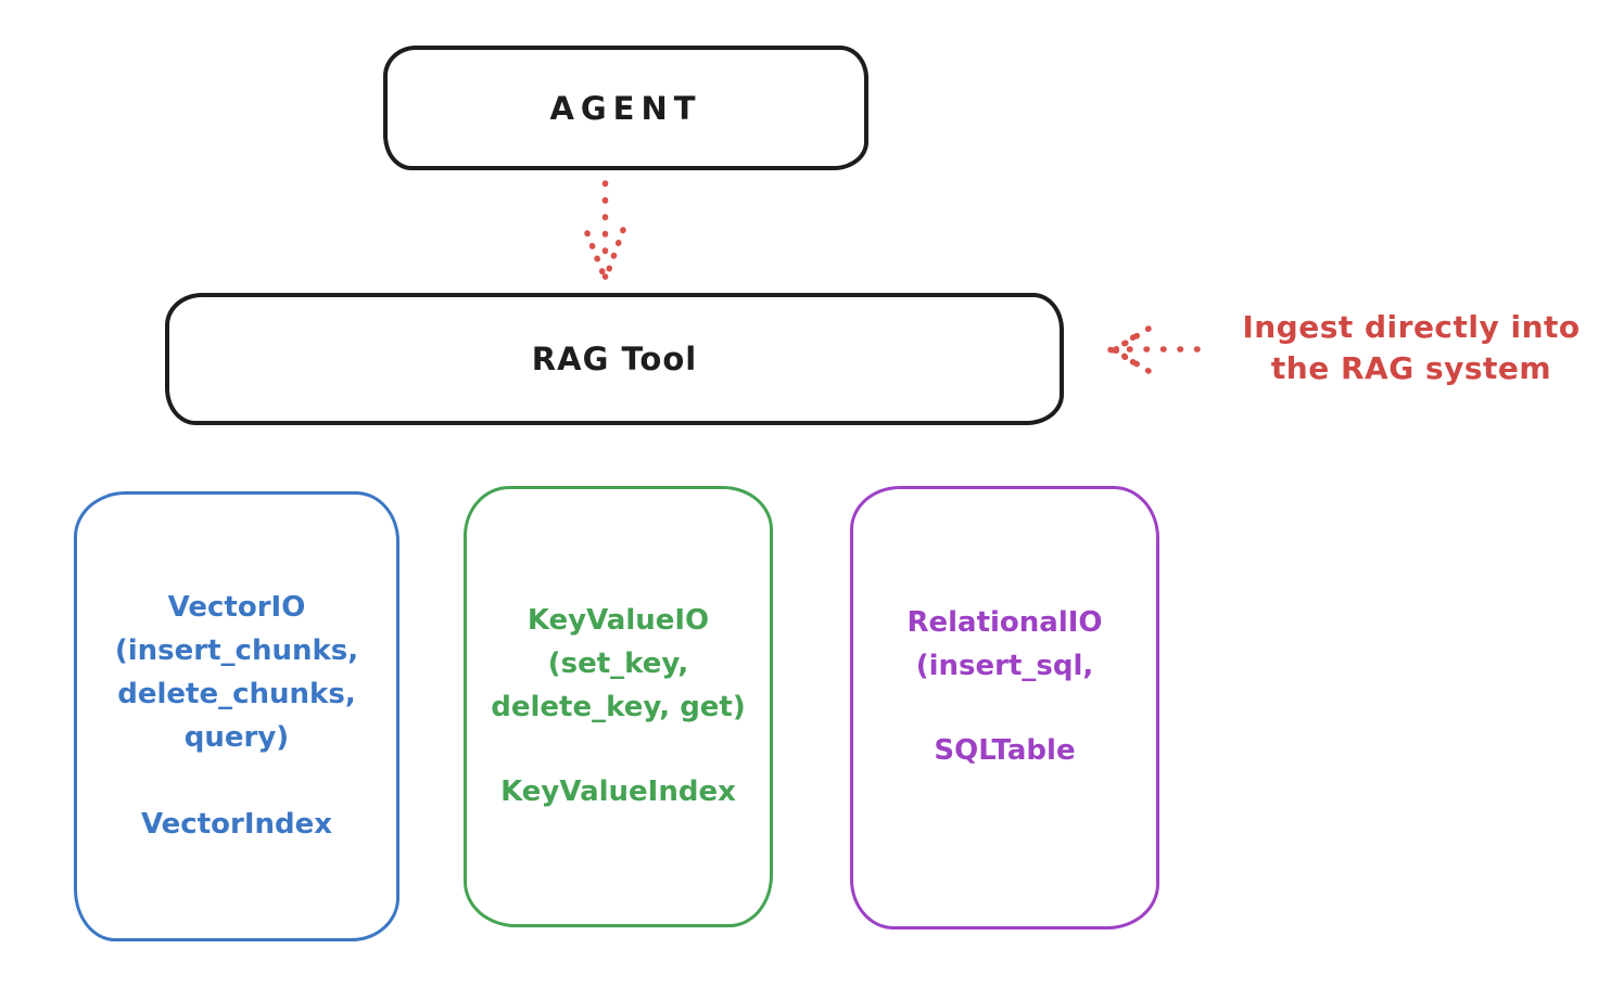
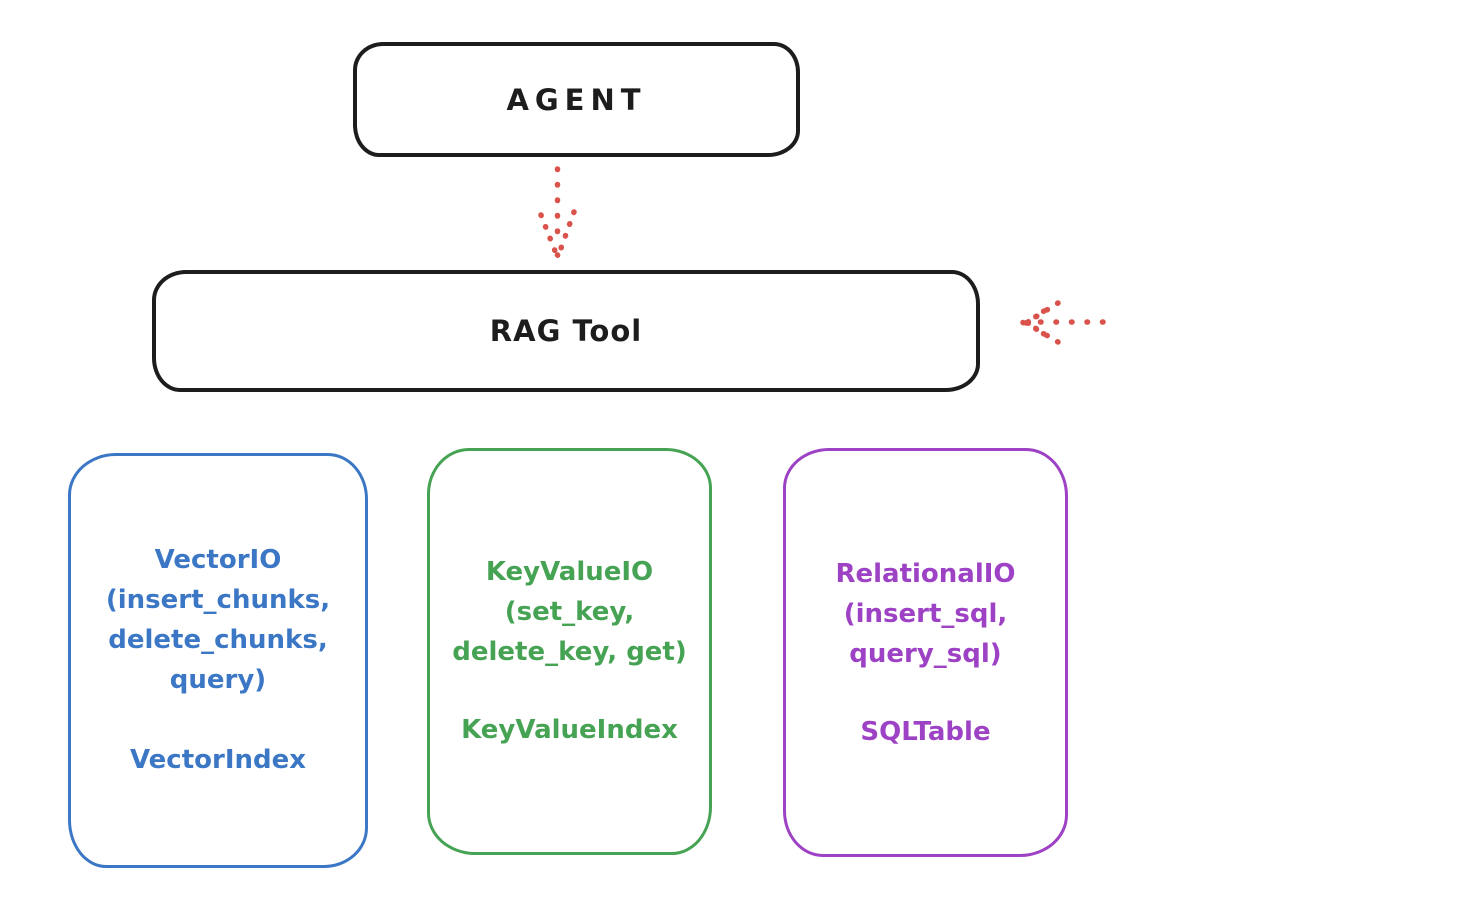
  AGENT
  RAG Tool
- Ingest directly into
- the RAG system
  VectorIO
  (insert_chunks,
  delete_chunks,
  query)
  VectorIndex
  KeyValueIO
  (set_key,
  delete_key, get)
  KeyValueIndex
  RelationalIO
  (insert_sql,
+ query_sql)
  SQLTable
